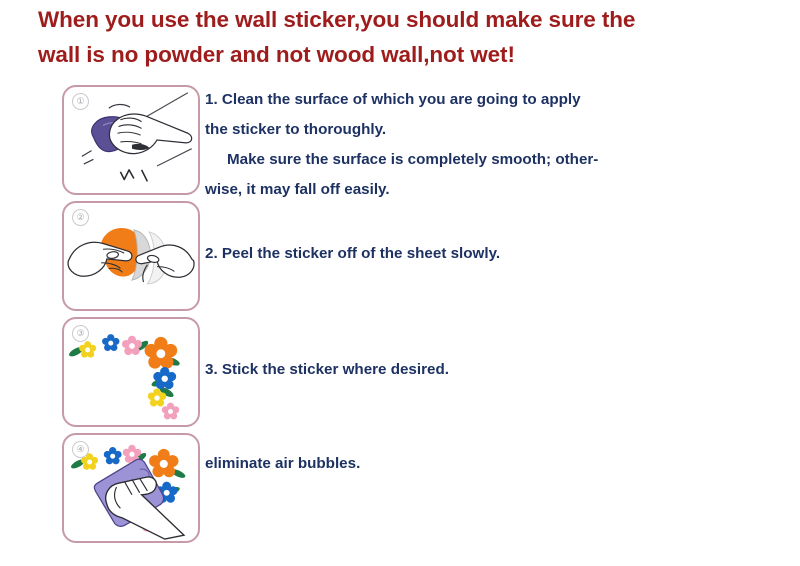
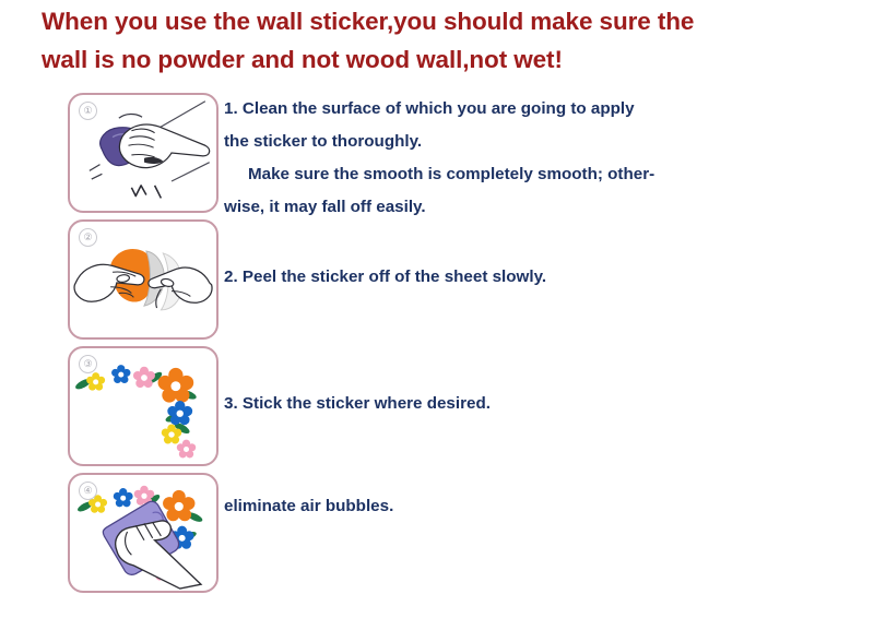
  When you use the wall sticker,you should make sure the
  wall is no powder and not wood wall,not wet!
  ①
  1. Clean the surface of which you are going to apply
  the sticker to thoroughly.
- Make sure the surface is completely smooth; other-
+ Make sure the smooth is completely smooth; other-
  wise, it may fall off easily.
  ②
  2. Peel the sticker off of the sheet slowly.
  ③
  3. Stick the sticker where desired.
  ④
  eliminate air bubbles.
